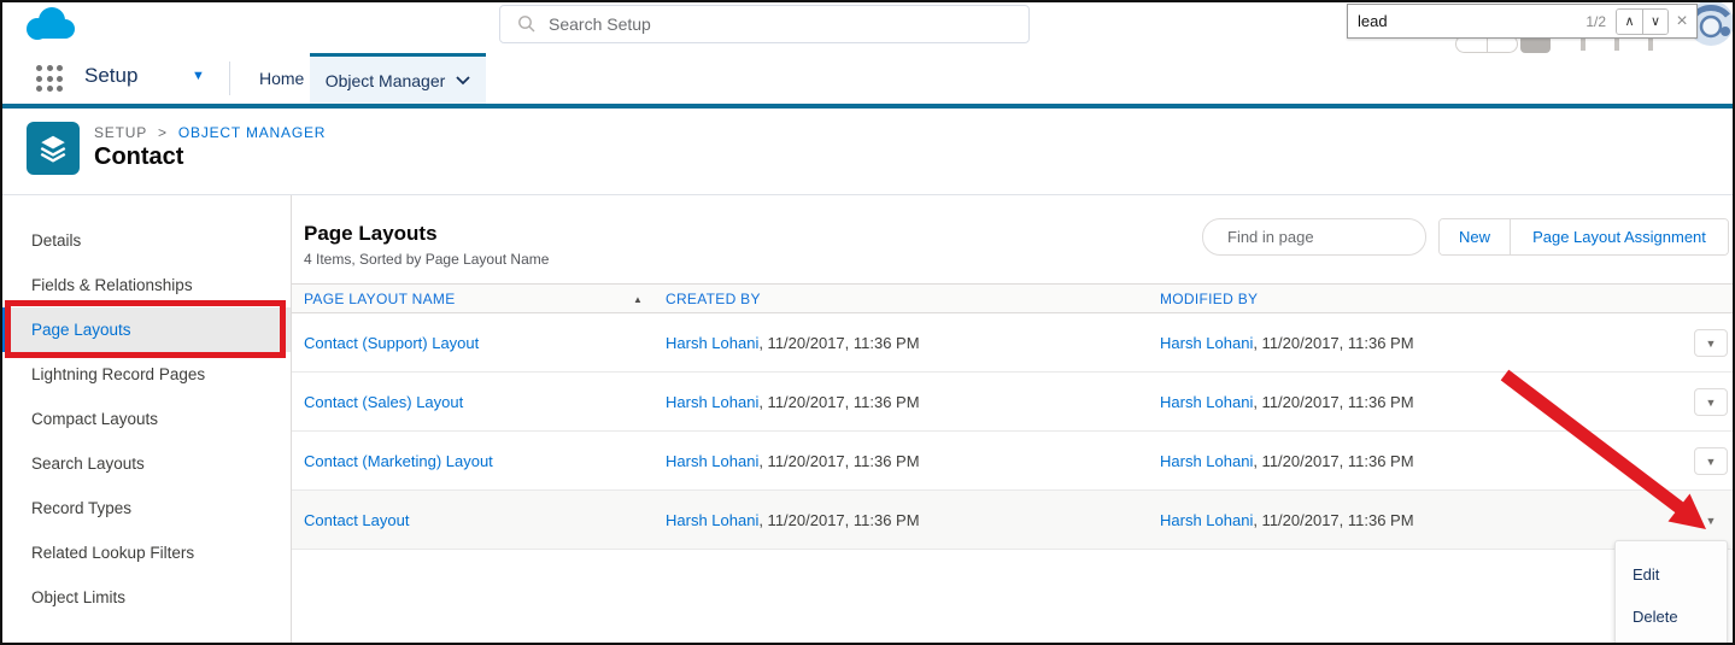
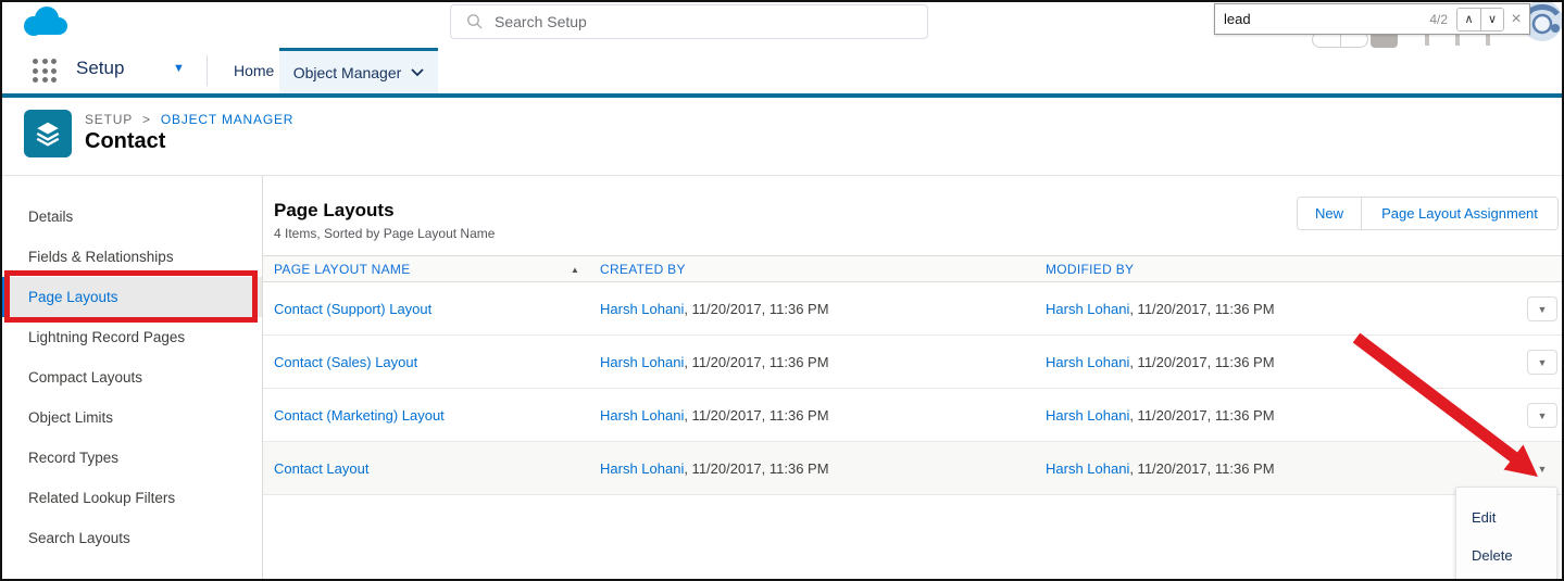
  Search Setup
  lead
- 1/2
+ 4/2
  ∧
  ∨
  ×
  Setup
  ▼
  Home
  Object Manager
  SETUP > OBJECT MANAGER
  Contact
  Details
  Fields & Relationships
  Page Layouts
  Lightning Record Pages
  Compact Layouts
- Search Layouts
+ Object Limits
  Record Types
  Related Lookup Filters
- Object Limits
+ Search Layouts
  Page Layouts
  4 Items, Sorted by Page Layout Name
- Find in page
  New
  Page Layout Assignment
  PAGE LAYOUT NAME
  ▲
  CREATED BY
  MODIFIED BY
  Contact (Support) Layout
  Harsh Lohani, 11/20/2017, 11:36 PM
  Harsh Lohani, 11/20/2017, 11:36 PM
  ▼
  Contact (Sales) Layout
  Harsh Lohani, 11/20/2017, 11:36 PM
  Harsh Lohani, 11/20/2017, 11:36 PM
  ▼
  Contact (Marketing) Layout
  Harsh Lohani, 11/20/2017, 11:36 PM
  Harsh Lohani, 11/20/2017, 11:36 PM
  ▼
  Contact Layout
  Harsh Lohani, 11/20/2017, 11:36 PM
  Harsh Lohani, 11/20/2017, 11:36 PM
  ▼
  Edit
  Delete
